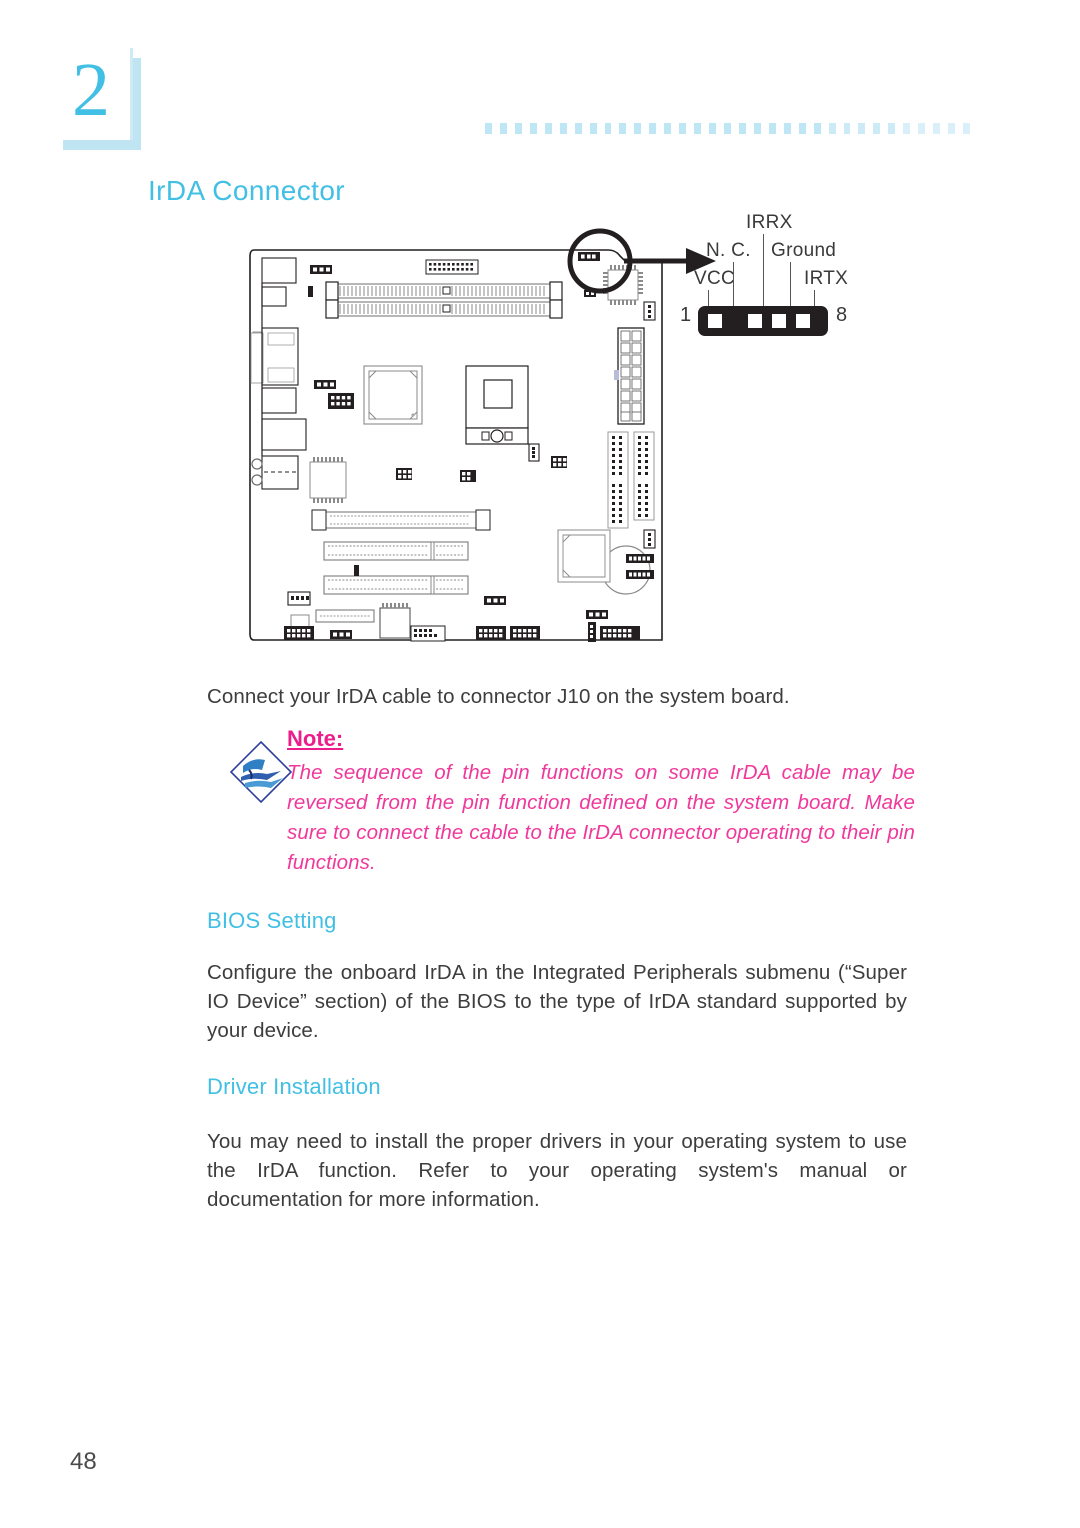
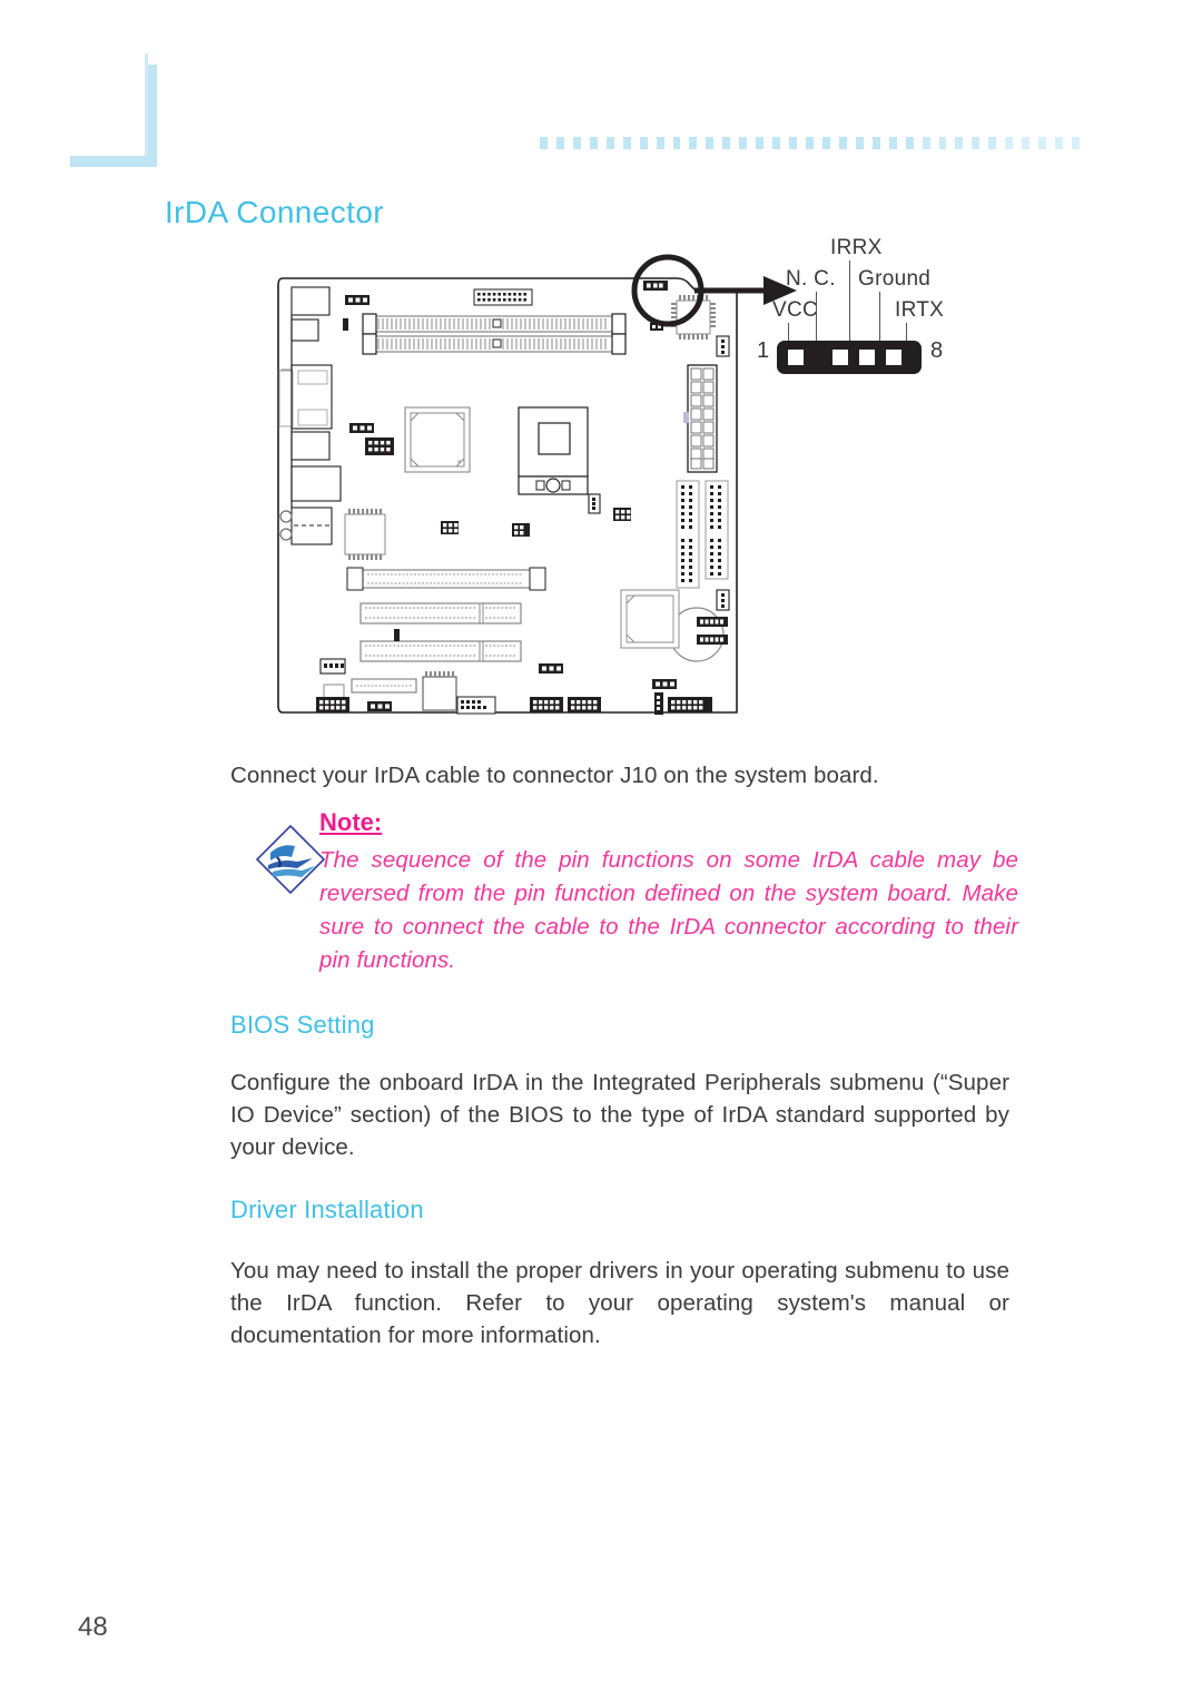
- 2
  IrDA Connector
  IRRX
  N. C.
  Ground
  VCC
  IRTX
  1
  8
  Connect your IrDA cable to connector J10 on the system board.
  Note:
- The sequence of the pin functions on some IrDA cable may be reversed from the pin function defined on the system board. Make sure to connect the cable to the IrDA connector operating to their pin functions.
+ The sequence of the pin functions on some IrDA cable may be reversed from the pin function defined on the system board. Make sure to connect the cable to the IrDA connector according to their pin functions.
  BIOS Setting
  Configure the onboard IrDA in the Integrated Peripherals submenu (“Super IO Device” section) of the BIOS to the type of IrDA standard supported by your device.
  Driver Installation
- You may need to install the proper drivers in your operating system to use the IrDA function. Refer to your operating system's manual or documentation for more information.
+ You may need to install the proper drivers in your operating submenu to use the IrDA function. Refer to your operating system's manual or documentation for more information.
  48
